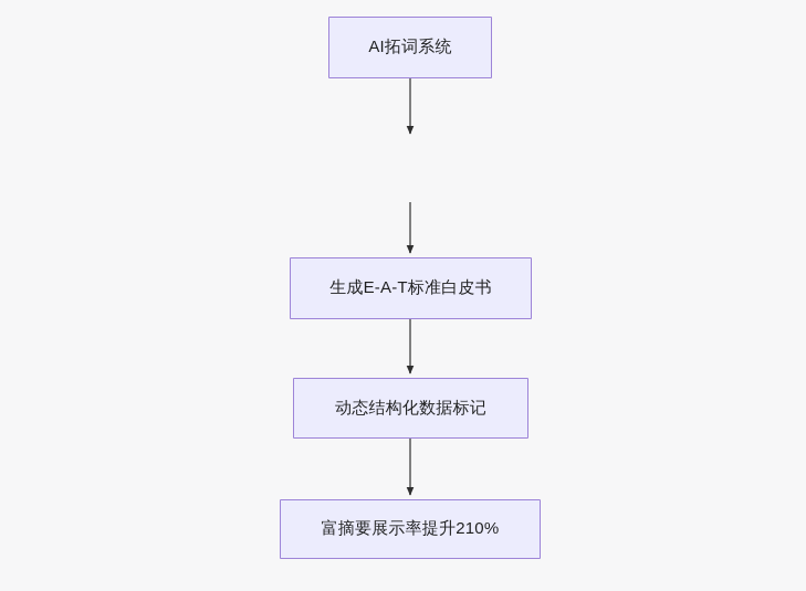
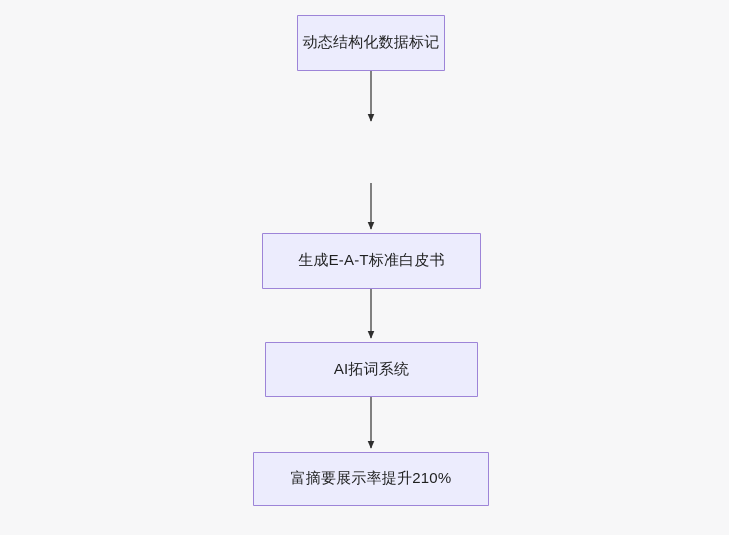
- AI拓词系统
+ 动态结构化数据标记
  生成E-A-T标准白皮书
- 动态结构化数据标记
+ AI拓词系统
  富摘要展示率提升210%
